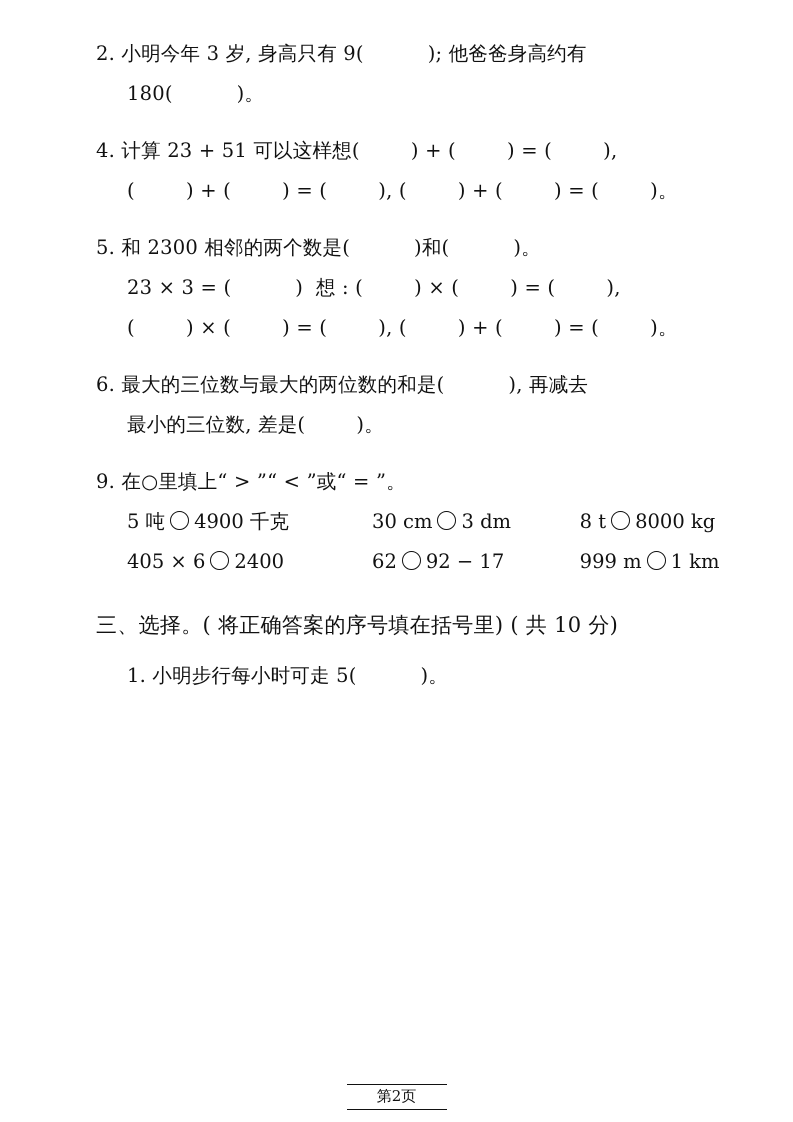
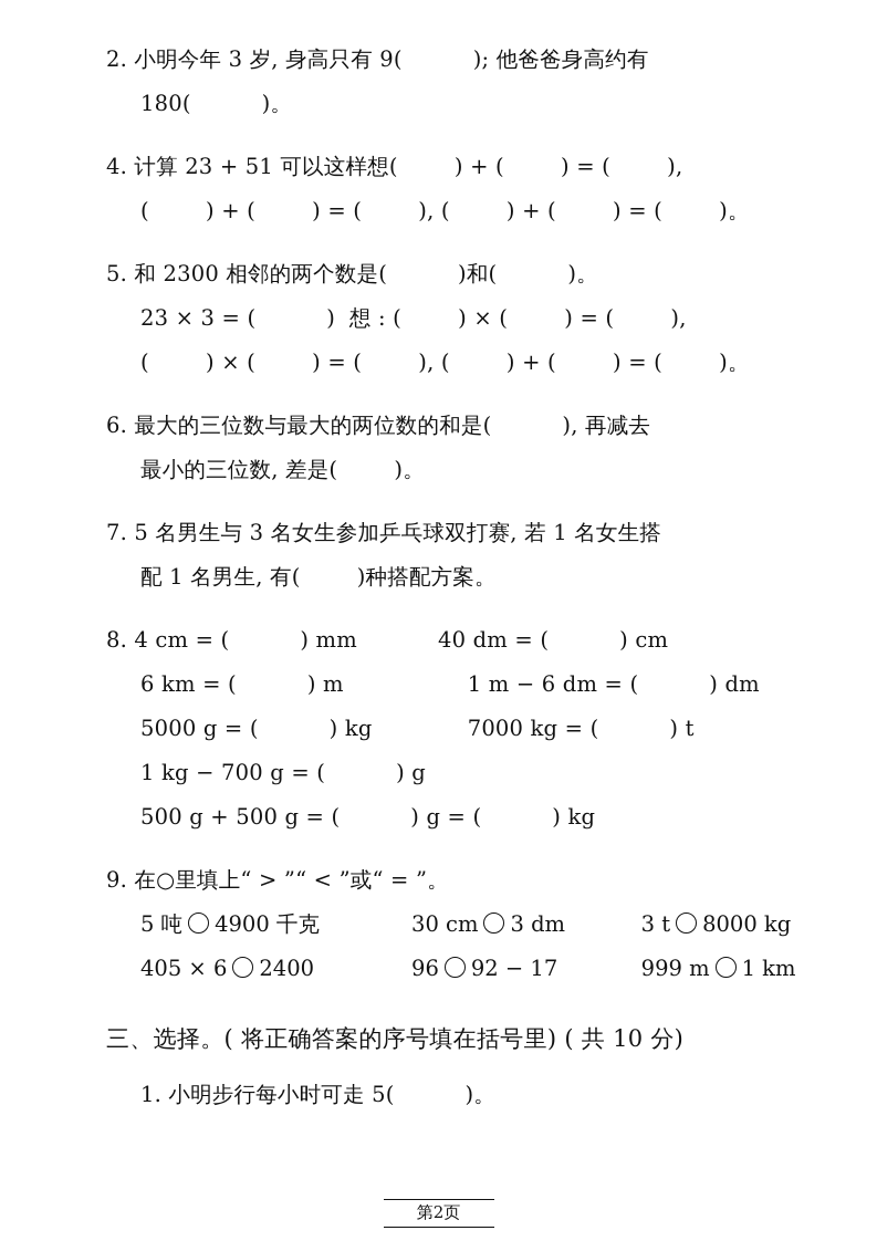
  2. 小明今年 3 岁, 身高只有 9( ); 他爸爸身高约有
  180( )。
  4. 计算 23 + 51 可以这样想( ) + ( ) = ( ),
  ( ) + ( ) = ( ), ( ) + ( ) = ( )。
  5. 和 2300 相邻的两个数是( )和( )。
  23 × 3 = ( ) 想 : ( ) × ( ) = ( ),
  ( ) × ( ) = ( ), ( ) + ( ) = ( )。
  6. 最大的三位数与最大的两位数的和是( ), 再减去
  最小的三位数, 差是( )。
+ 7. 5 名男生与 3 名女生参加乒乓球双打赛, 若 1 名女生搭
+ 配 1 名男生, 有( )种搭配方案。
+ 8. 4 cm = ( ) mm
+ 40 dm = ( ) cm
+ 6 km = ( ) m
+ 1 m − 6 dm = ( ) dm
+ 5000 g = ( ) kg
+ 7000 kg = ( ) t
+ 1 kg − 700 g = ( ) g
+ 500 g + 500 g = ( ) g = ( ) kg
  9. 在○里填上“ > ”“ < ”或“ = ”。
  5 吨 4900 千克
  30 cm 3 dm
- 8 t 8000 kg
+ 3 t 8000 kg
  405 × 6 2400
- 62 92 − 17
+ 96 92 − 17
  999 m 1 km
  三、选择。( 将正确答案的序号填在括号里) ( 共 10 分)
  1. 小明步行每小时可走 5( )。
  第2页
